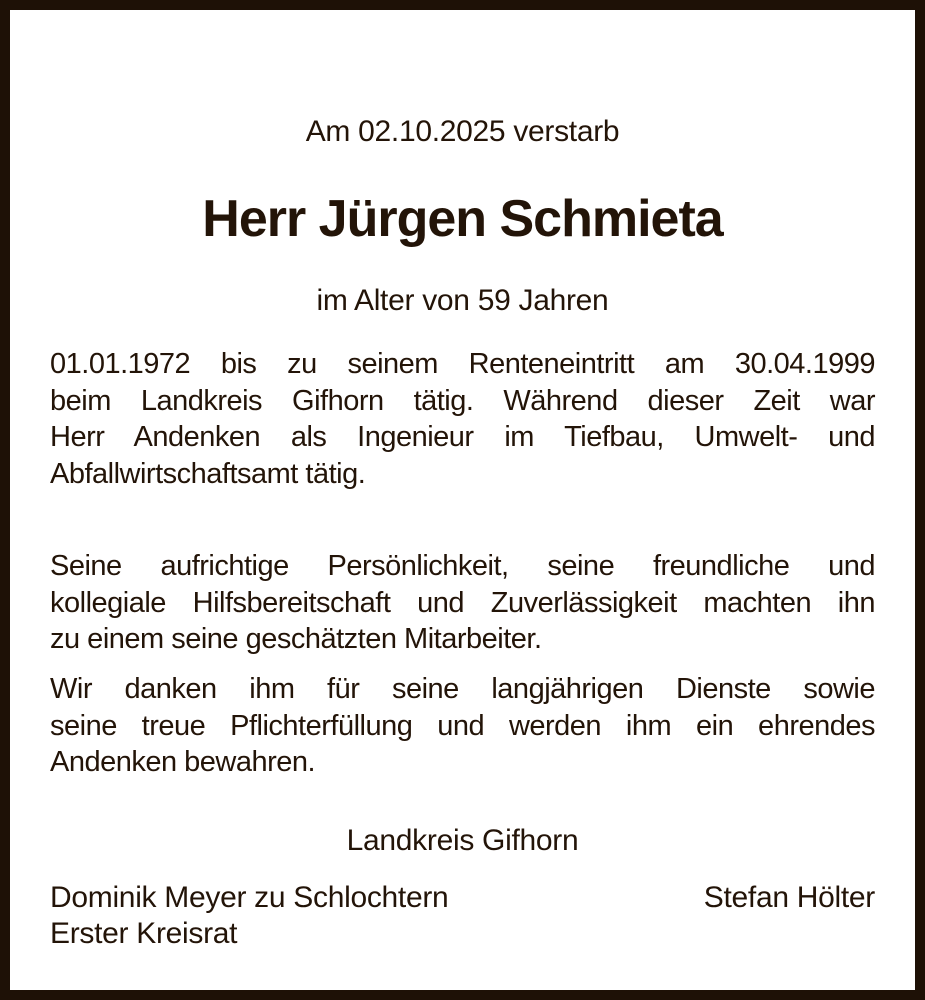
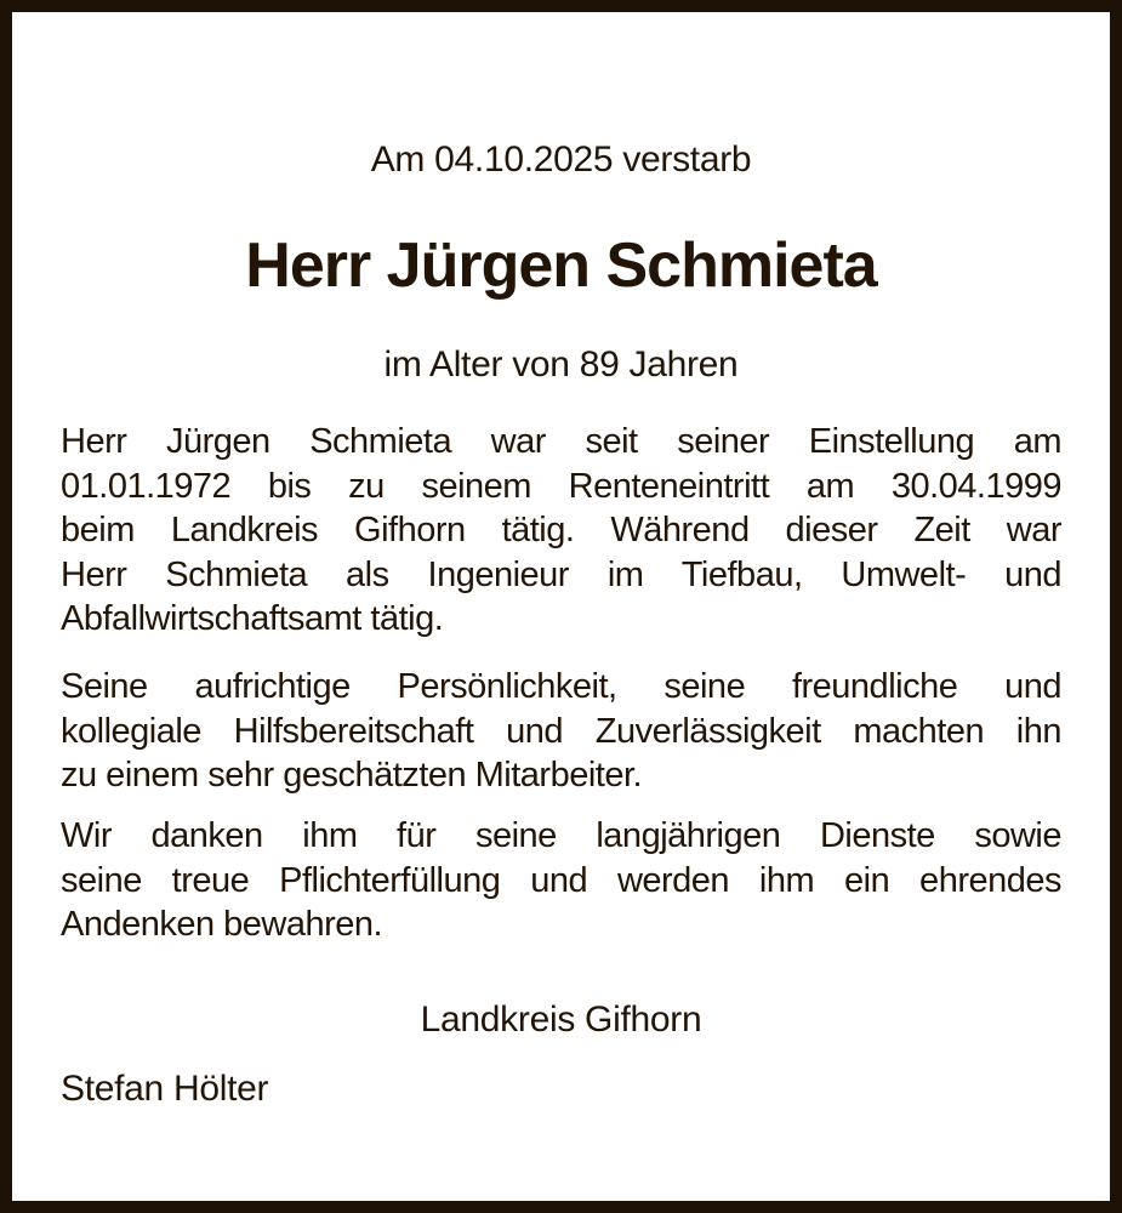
- Am 02.10.2025 verstarb
+ Am 04.10.2025 verstarb
  Herr Jürgen Schmieta
- im Alter von 59 Jahren
+ im Alter von 89 Jahren
+ Herr Jürgen Schmieta war seit seiner Einstellung am
  01.01.1972 bis zu seinem Renteneintritt am 30.04.1999
  beim Landkreis Gifhorn tätig. Während dieser Zeit war
- Herr Andenken als Ingenieur im Tiefbau, Umwelt- und
+ Herr Schmieta als Ingenieur im Tiefbau, Umwelt- und
  Abfallwirtschaftsamt tätig.
  Seine aufrichtige Persönlichkeit, seine freundliche und
  kollegiale Hilfsbereitschaft und Zuverlässigkeit machten ihn
- zu einem seine geschätzten Mitarbeiter.
+ zu einem sehr geschätzten Mitarbeiter.
  Wir danken ihm für seine langjährigen Dienste sowie
  seine treue Pflichterfüllung und werden ihm ein ehrendes
  Andenken bewahren.
  Landkreis Gifhorn
- Dominik Meyer zu Schlochtern
- Erster Kreisrat
  Stefan Hölter
